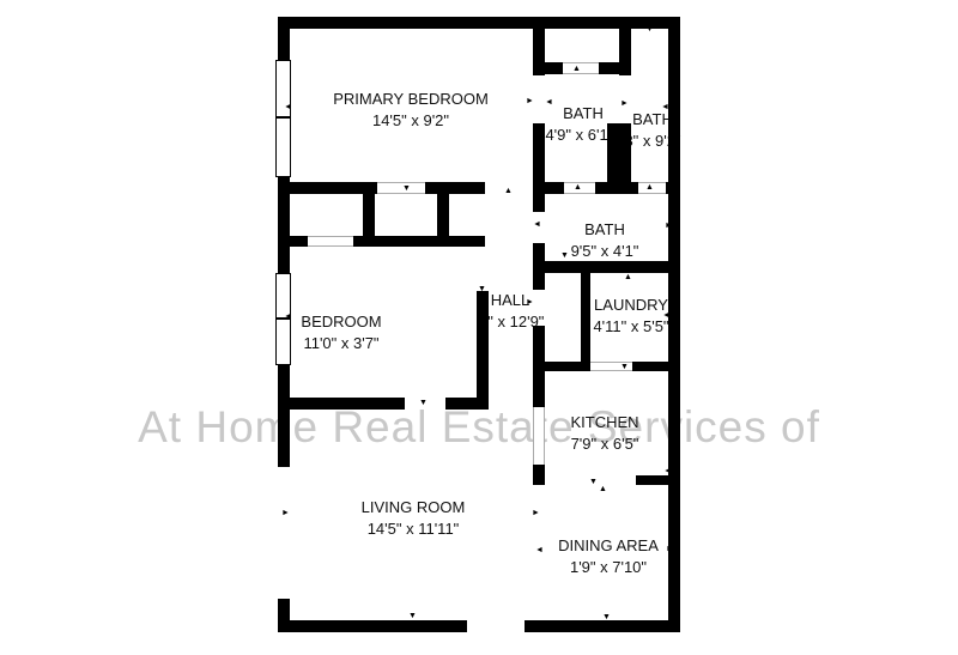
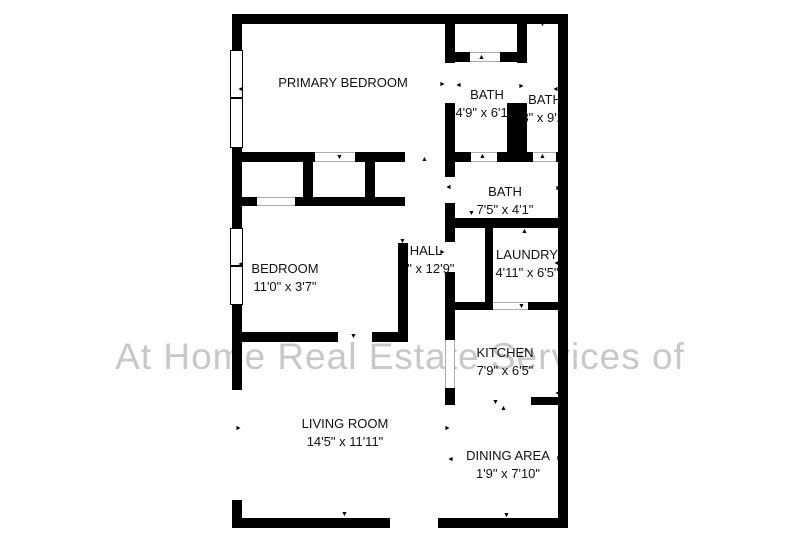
  At Home Real Estae Serices of
  PRIMARY BEDROOM
- 14'5" x 9'2"
  BATH
  4'9" x 6'1
  BAT
  BATH
- 9'5" x 4'1"
+ 7'5" x 4'1"
  HALL
  " x 12'9"
  BEDROOM
  11'0" x 3'7"
  LAUNDRY
- 4'11" x 5'5"
+ 4'11" x 6'5"
  KITCHEN
  7'9" x 6'5"
  LIVING ROOM
  14'5" x 11'11"
  DINING AREA
  1'9" x 7'10"
